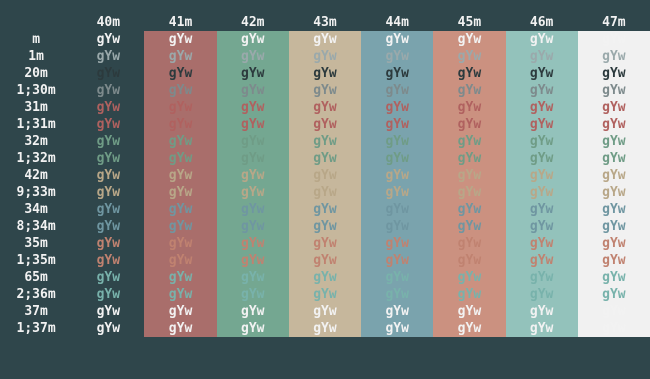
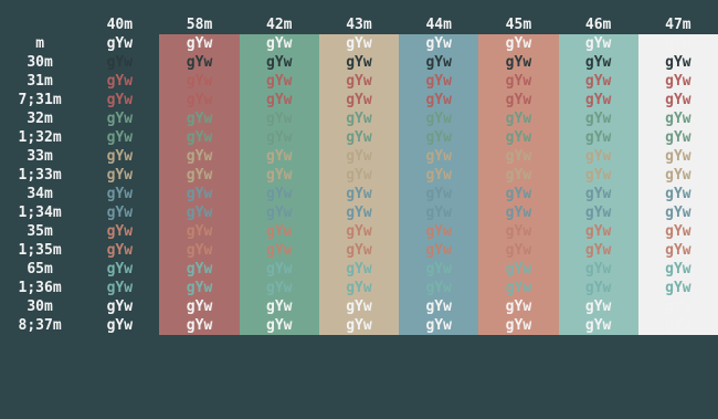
- 	40m	41m	42m	43m	44m	45m	46m	47m
+ 	40m	58m	42m	43m	44m	45m	46m	47m
  m	gYw	gYw	gYw	gYw	gYw	gYw	gYw
- 1m	gYw	gYw	gYw	gYw	gYw	gYw	gYw	gYw
- 20m		gYw	gYw	gYw	gYw	gYw	gYw	gYw
+ 30m		gYw	gYw	gYw	gYw	gYw	gYw	gYw
- 1;30m	gYw	gYw	gYw	gYw	gYw	gYw	gYw	gYw
  31m	gYw		gYw	gYw	gYw	gYw	gYw	gYw
- 1;31m	gYw		gYw	gYw	gYw	gYw	gYw	gYw
+ 7;31m	gYw		gYw	gYw	gYw	gYw	gYw	gYw
  32m	gYw	gYw		gYw	gYw	gYw	gYw	gYw
  1;32m	gYw	gYw		gYw	gYw	gYw	gYw	gYw
- 42m	gYw	gYw	gYw		gYw		gYw	gYw
+ 33m	gYw	gYw	gYw		gYw		gYw	gYw
- 9;33m	gYw	gYw	gYw		gYw		gYw	gYw
+ 1;33m	gYw	gYw	gYw		gYw		gYw	gYw
  34m	gYw	gYw		gYw		gYw	gYw	gYw
- 8;34m	gYw	gYw		gYw		gYw	gYw	gYw
+ 1;34m	gYw	gYw		gYw		gYw	gYw	gYw
  35m	gYw		gYw	gYw	gYw		gYw	gYw
  1;35m	gYw		gYw	gYw	gYw		gYw	gYw
  65m	gYw	gYw	gYw	gYw		gYw	gYw	gYw
- 2;36m	gYw	gYw	gYw	gYw		gYw	gYw	gYw
+ 1;36m	gYw	gYw	gYw	gYw		gYw	gYw	gYw
- 37m	gYw	gYw	gYw	gYw	gYw	gYw	gYw
+ 30m	gYw	gYw	gYw	gYw	gYw	gYw	gYw
- 1;37m	gYw	gYw	gYw	gYw	gYw	gYw	gYw
+ 8;37m	gYw	gYw	gYw	gYw	gYw	gYw	gYw
